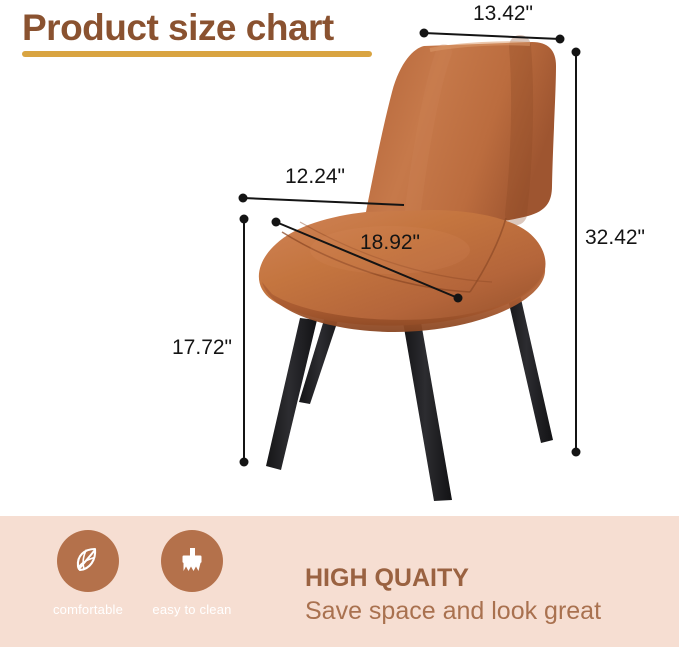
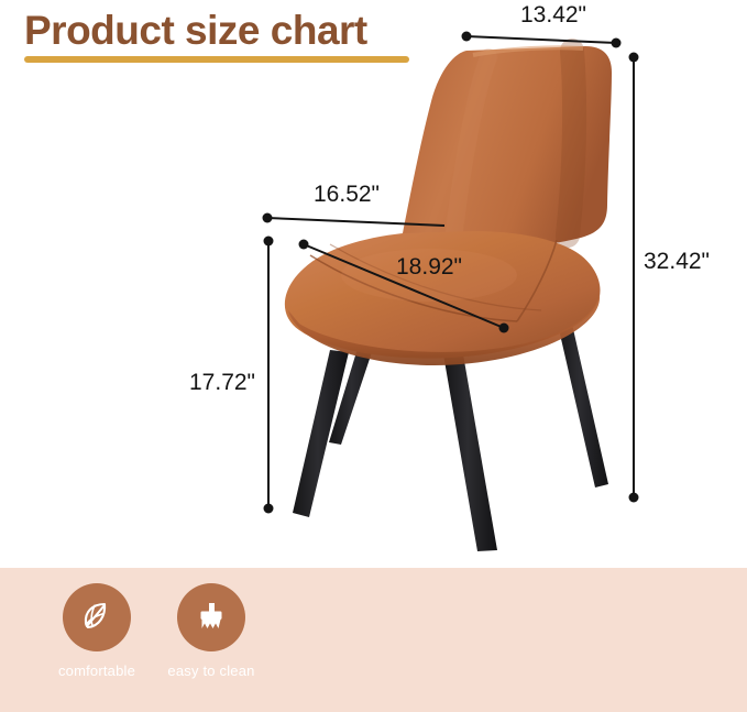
  Product size chart
  13.42"
- 12.24"
+ 16.52"
  18.92"
  32.42"
  17.72"
  comfortable
  easy to clean
- HIGH QUAITY
- Save space and look great
